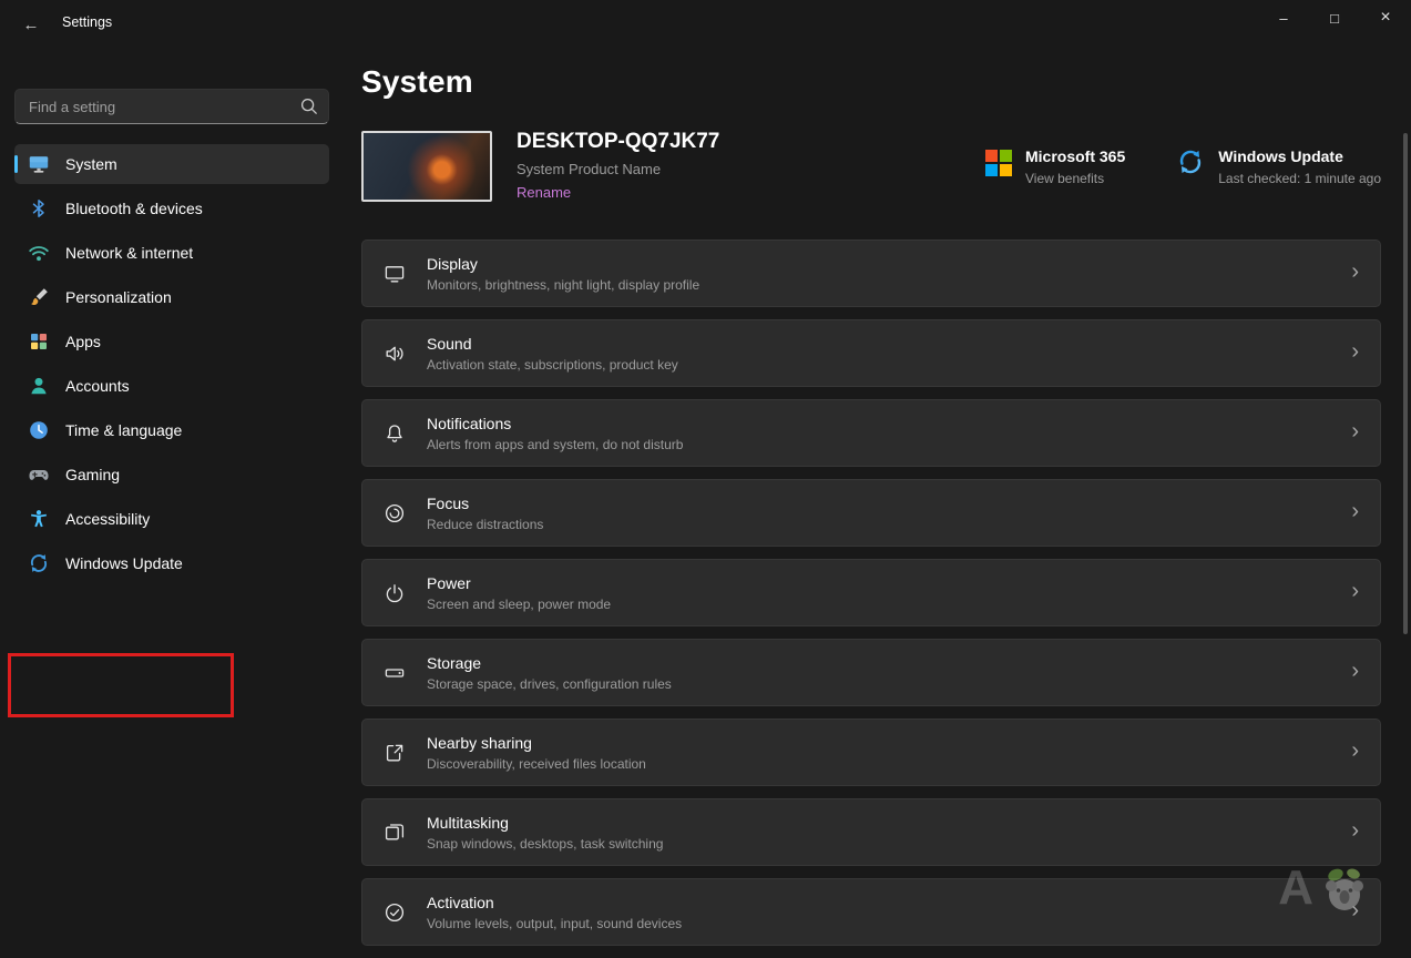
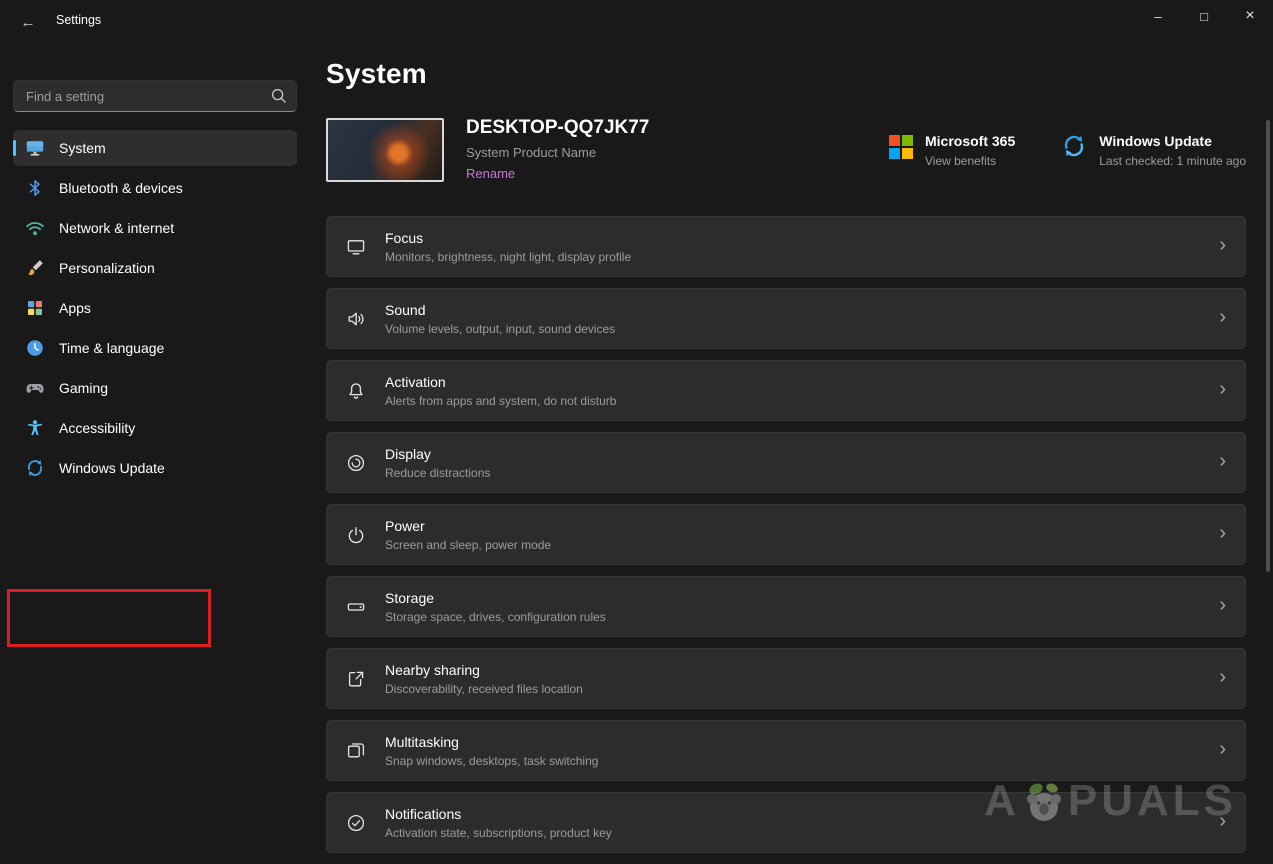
  ←
  Settings
  –
  □
  ×
  Find a setting
  System
  Bluetooth & devices
  Network & internet
  Personalization
  Apps
- Accounts
  Time & language
  Gaming
  Accessibility
  Windows Update
  System
  DESKTOP-QQ7JK77
  System Product Name
  Rename
  Microsoft 365
  View benefits
  Windows Update
  Last checked: 1 minute ago
- Display
+ Focus
  Monitors, brightness, night light, display profile
  ›
  Sound
- Activation state, subscriptions, product key
+ Volume levels, output, input, sound devices
  ›
- Notifications
+ Activation
  Alerts from apps and system, do not disturb
  ›
- Focus
+ Display
  Reduce distractions
  ›
  Power
  Screen and sleep, power mode
  ›
  Storage
  Storage space, drives, configuration rules
  ›
  Nearby sharing
  Discoverability, received files location
  ›
  Multitasking
  Snap windows, desktops, task switching
  ›
- Activation
+ Notifications
- Volume levels, output, input, sound devices
+ Activation state, subscriptions, product key
  ›
  A
+ PUALS
